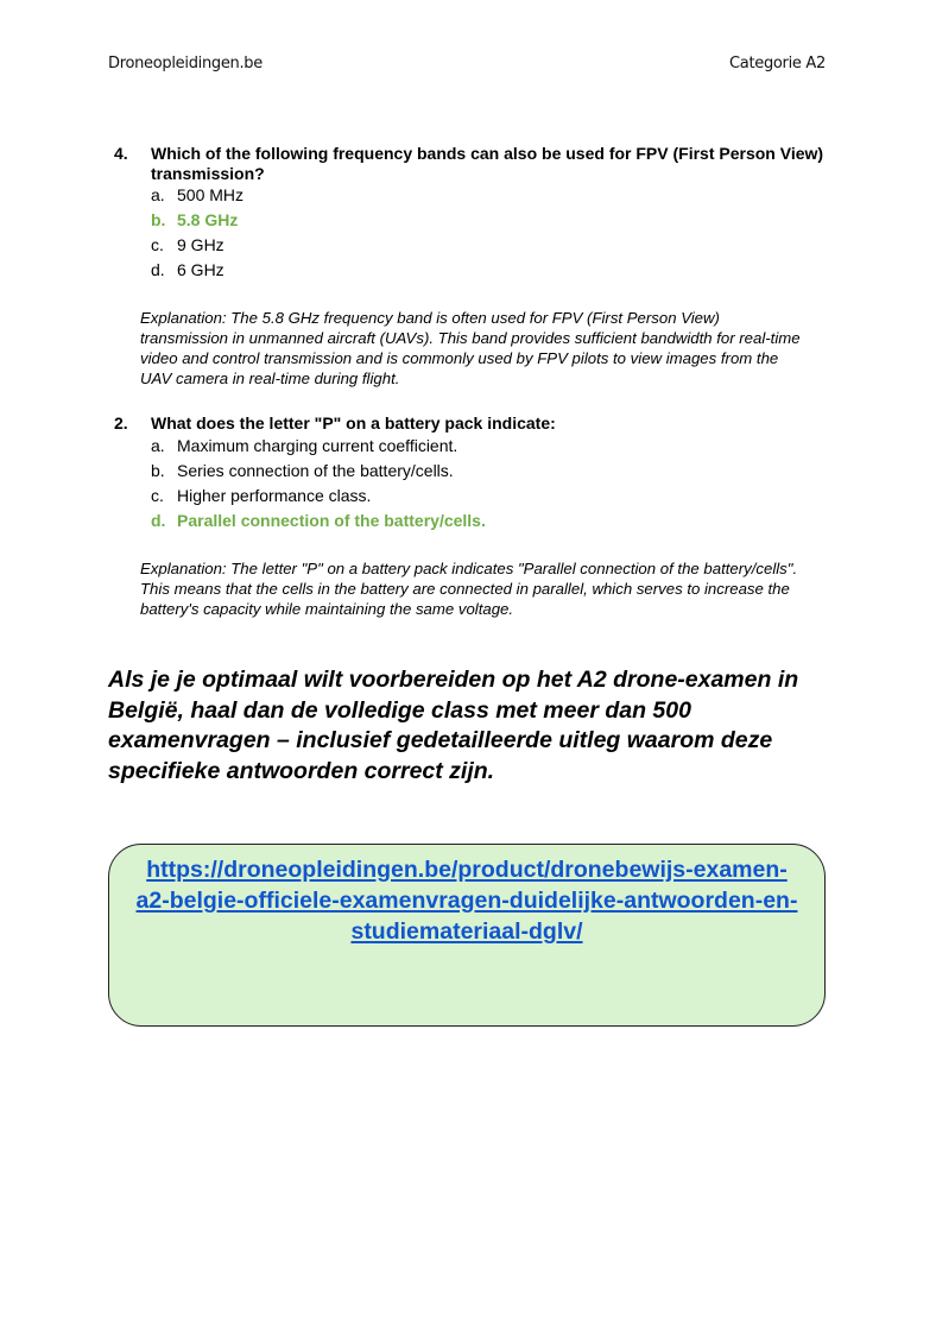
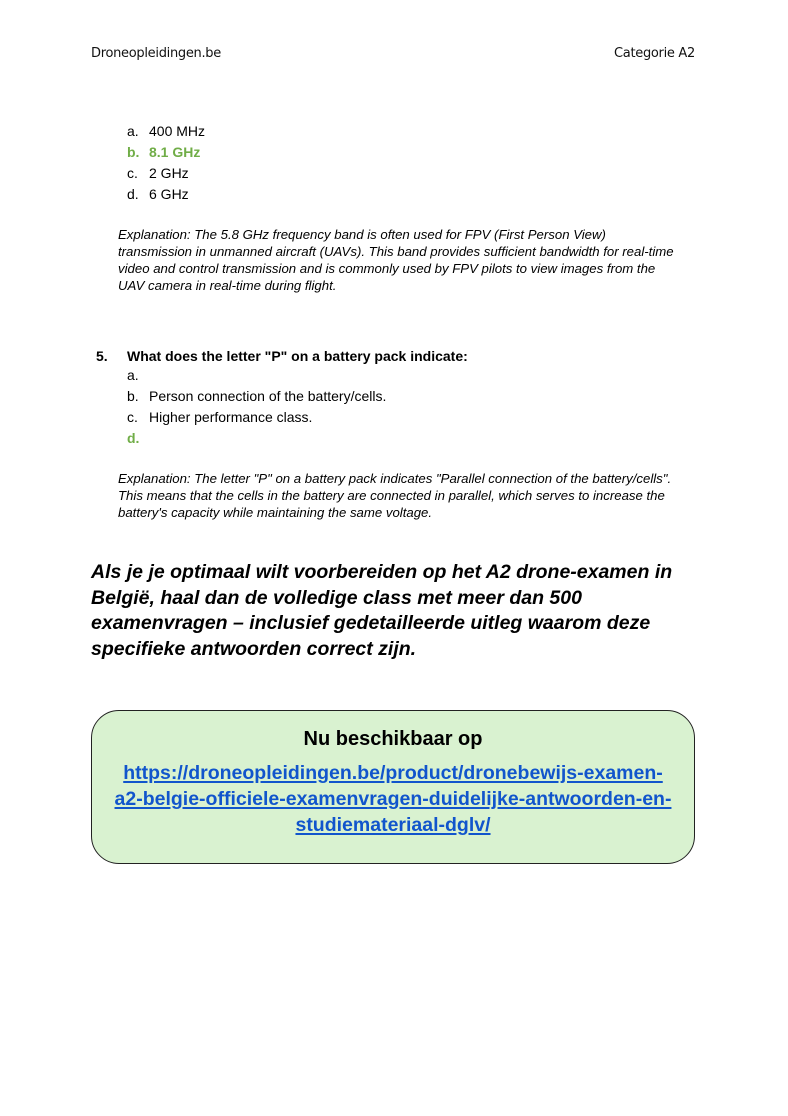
  Droneopleidingen.be
  Categorie A2
- 4.
- Which of the following frequency bands can also be used for FPV (First Person View) transmission?
  a.
- 500 MHz
+ 400 MHz
  b.
- 5.8 GHz
+ 8.1 GHz
  c.
- 9 GHz
+ 2 GHz
  d.
  6 GHz
  Explanation: The 5.8 GHz frequency band is often used for FPV (First Person View) transmission in unmanned aircraft (UAVs). This band provides sufficient bandwidth for real-time video and control transmission and is commonly used by FPV pilots to view images from the UAV camera in real-time during flight.
- 2.
+ 5.
  What does the letter "P" on a battery pack indicate:
  a.
- Maximum charging current coefficient.
  b.
- Series connection of the battery/cells.
+ Person connection of the battery/cells.
  c.
  Higher performance class.
  d.
- Parallel connection of the battery/cells.
  Explanation: The letter "P" on a battery pack indicates "Parallel connection of the battery/cells". This means that the cells in the battery are connected in parallel, which serves to increase the battery's capacity while maintaining the same voltage.
  Als je je optimaal wilt voorbereiden op het A2 drone-examen in België, haal dan de volledige class met meer dan 500 examenvragen – inclusief gedetailleerde uitleg waarom deze specifieke antwoorden correct zijn.
+ Nu beschikbaar op
  https://droneopleidingen.be/product/dronebewijs-examen-a2-belgie-officiele-examenvragen-duidelijke-antwoorden-en-studiemateriaal-dglv/
